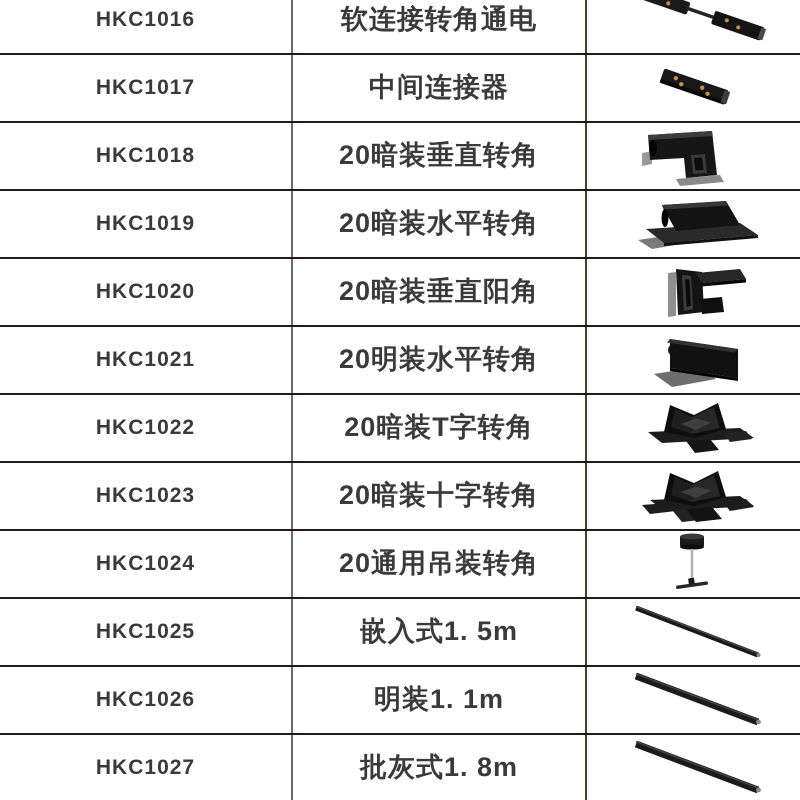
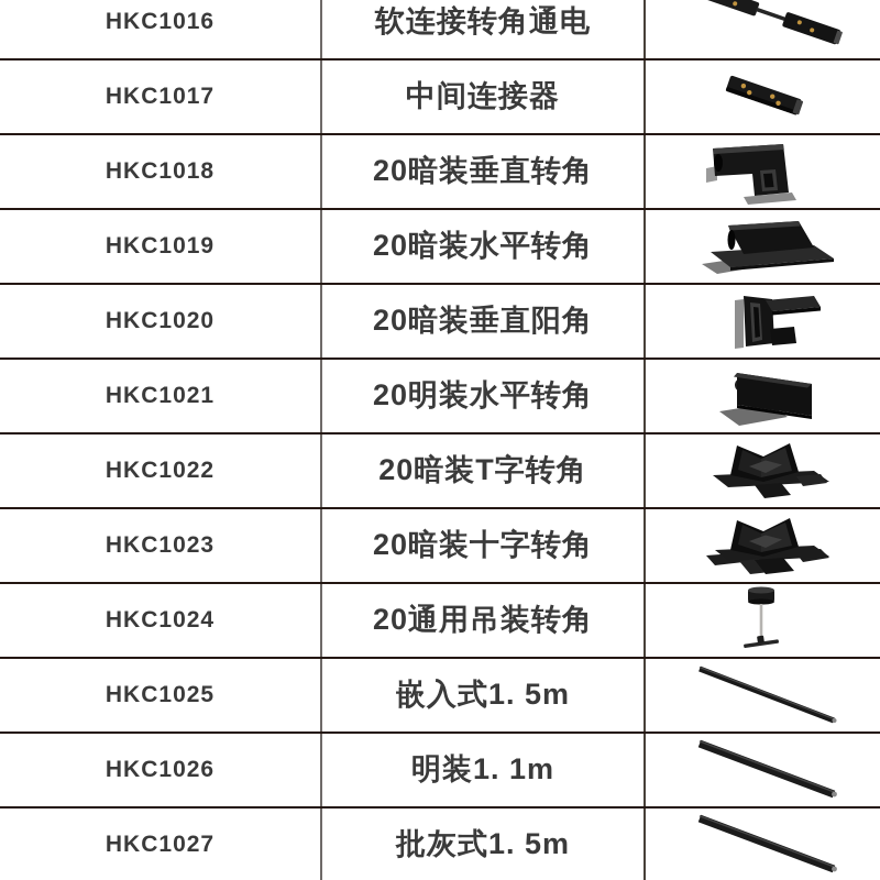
  HKC1016
  软连接转角通电
  HKC1017
  中间连接器
  HKC1018
  20暗装垂直转角
  HKC1019
  20暗装水平转角
  HKC1020
  20暗装垂直阳角
  HKC1021
  20明装水平转角
  HKC1022
  20暗装T字转角
  HKC1023
  20暗装十字转角
  HKC1024
  20通用吊装转角
  HKC1025
  嵌入式1. 5m
  HKC1026
  明装1. 1m
  HKC1027
- 批灰式1. 8m
+ 批灰式1. 5m
